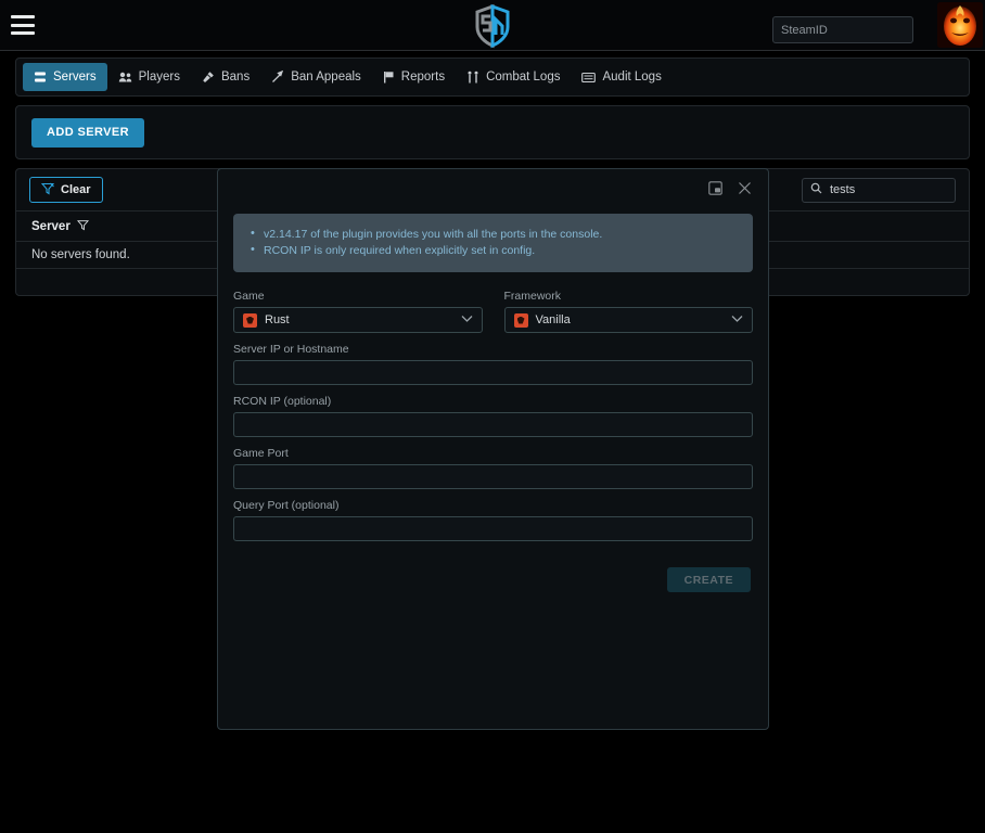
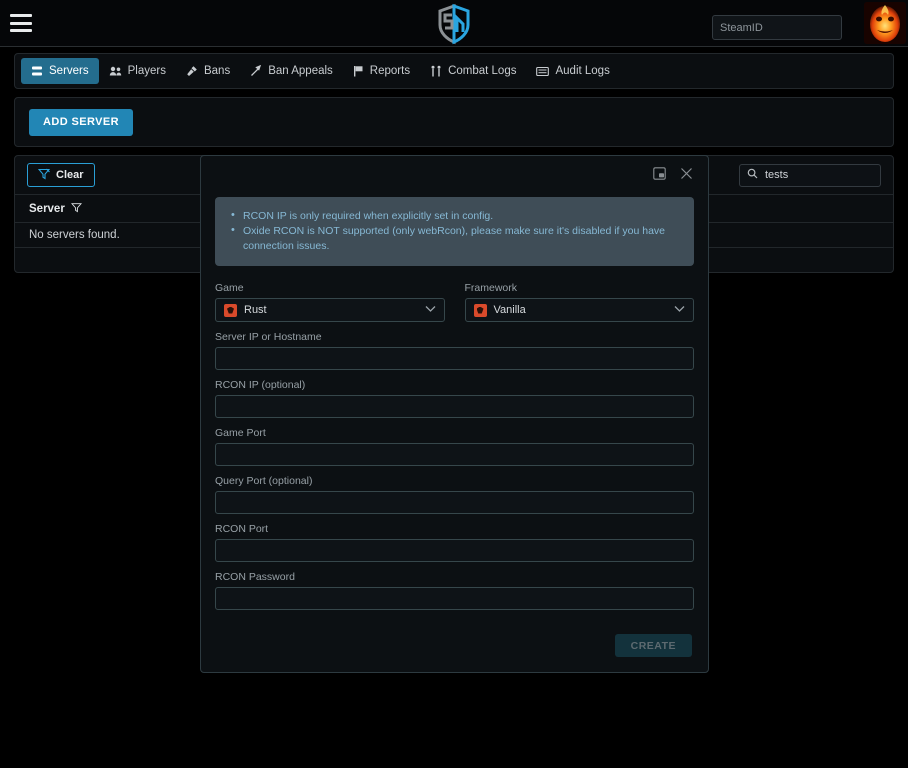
  SteamID
  Servers
  Players
  Bans
  Ban Appeals
  Reports
  Combat Logs
  Audit Logs
  ADD SERVER
  Clear
  tests
  Server
  No servers found.
- v2.14.17 of the plugin provides you with all the ports in the console.
  RCON IP is only required when explicitly set in config.
+ Oxide RCON is NOT supported (only webRcon), please make sure it's disabled if you have connection issues.
  Game
  Rust
  Framework
  Vanilla
  Server IP or Hostname
  RCON IP (optional)
  Game Port
  Query Port (optional)
+ RCON Port
+ RCON Password
  CREATE
